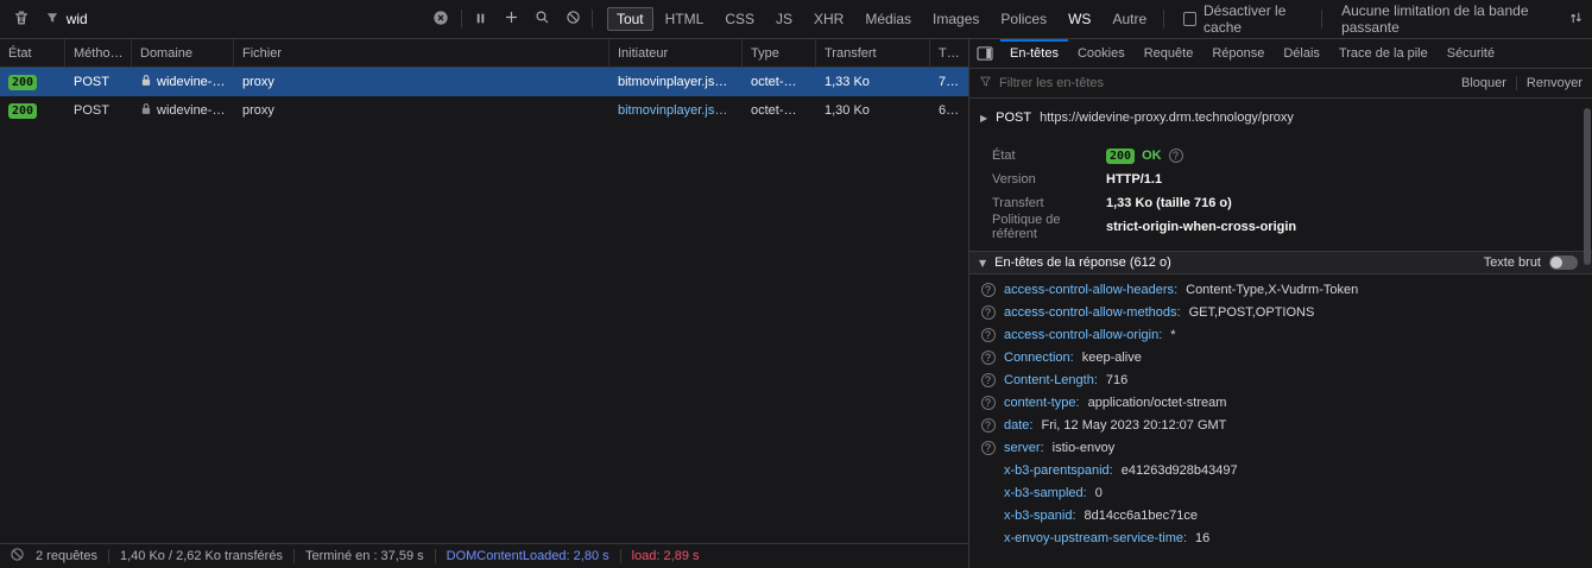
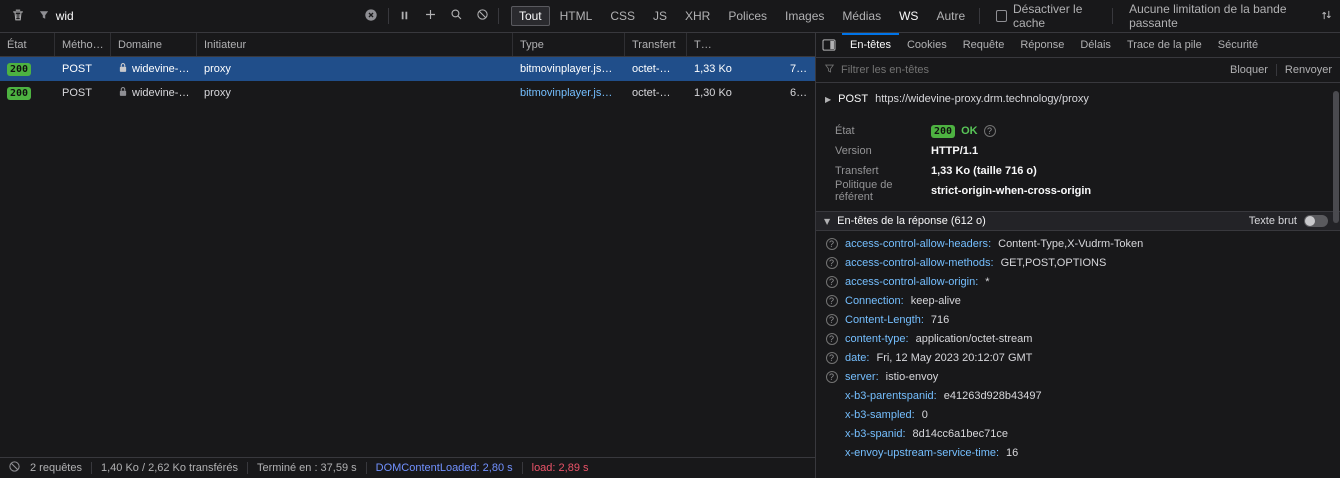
  wid
  Tout
  HTML
  CSS
  JS
  XHR
- Médias
+ Polices
  Images
- Polices
+ Médias
  WS
  Autre
  Désactiver le cache
  Aucune limitation de la bande passante
  État
  Métho…
  Domaine
- Fichier
  Initiateur
  Type
  Transfert
  T…
  200
  POST
  widevine-…
  proxy
  bitmovinplayer.js…
  octet-…
  1,33 Ko
  7…
  200
  POST
  widevine-…
  proxy
  bitmovinplayer.js…
  octet-…
  1,30 Ko
  6…
  2 requêtes
  1,40 Ko / 2,62 Ko transférés
  Terminé en : 37,59 s
  DOMContentLoaded: 2,80 s
  load: 2,89 s
  En-têtes
  Cookies
  Requête
  Réponse
  Délais
  Trace de la pile
  Sécurité
  Filtrer les en-têtes
  Bloquer
  Renvoyer
  ▶
  POST
  https://widevine-proxy.drm.technology/proxy
  État
  200
  OK
  ?
  Version
  HTTP/1.1
  Transfert
  1,33 Ko (taille 716 o)
  Politique de référent
  strict-origin-when-cross-origin
  ▼
  En-têtes de la réponse (612 o)
  Texte brut
  ?
  access-control-allow-headers
  Content-Type,X-Vudrm-Token
  ?
  access-control-allow-methods
  GET,POST,OPTIONS
  ?
  access-control-allow-origin
  *
  ?
  Connection
  keep-alive
  ?
  Content-Length
  716
  ?
  content-type
  application/octet-stream
  ?
  date
  Fri, 12 May 2023 20:12:07 GMT
  ?
  server
  istio-envoy
  x-b3-parentspanid
  e41263d928b43497
  x-b3-sampled
  0
  x-b3-spanid
  8d14cc6a1bec71ce
  x-envoy-upstream-service-time
  16
